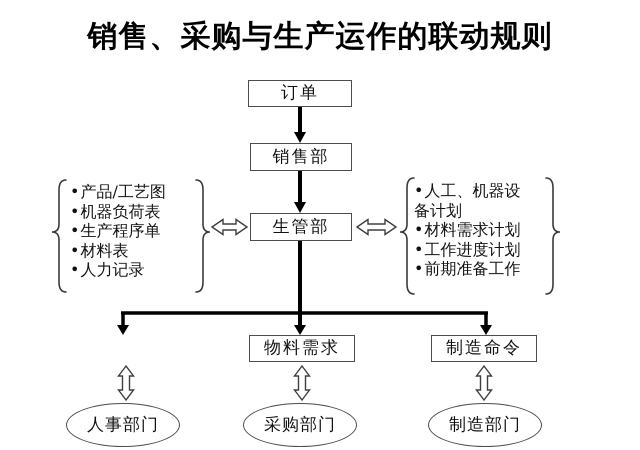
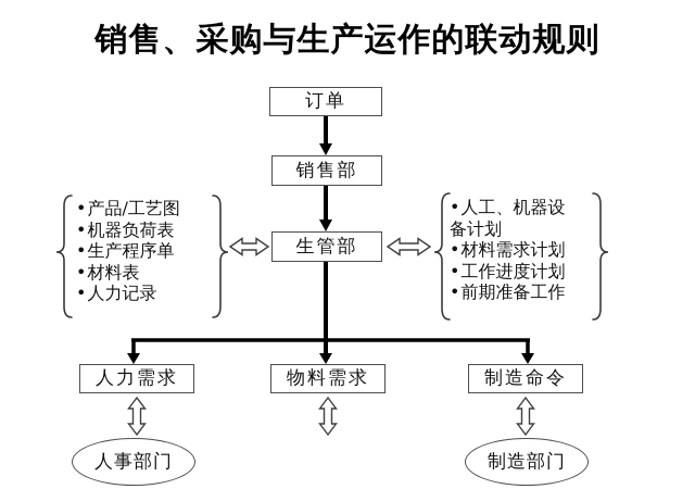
  销售、采购与生产运作的联动规则
  订单
  销售部
  生管部
  •产品/工艺图
  •机器负荷表
  •生产程序单
  •材料表
  •人力记录
  •人工、机器设备计划
  •材料需求计划
  •工作进度计划
  •前期准备工作
+ 人力需求
  物料需求
  制造命令
  人事部门
- 采购部门
  制造部门
